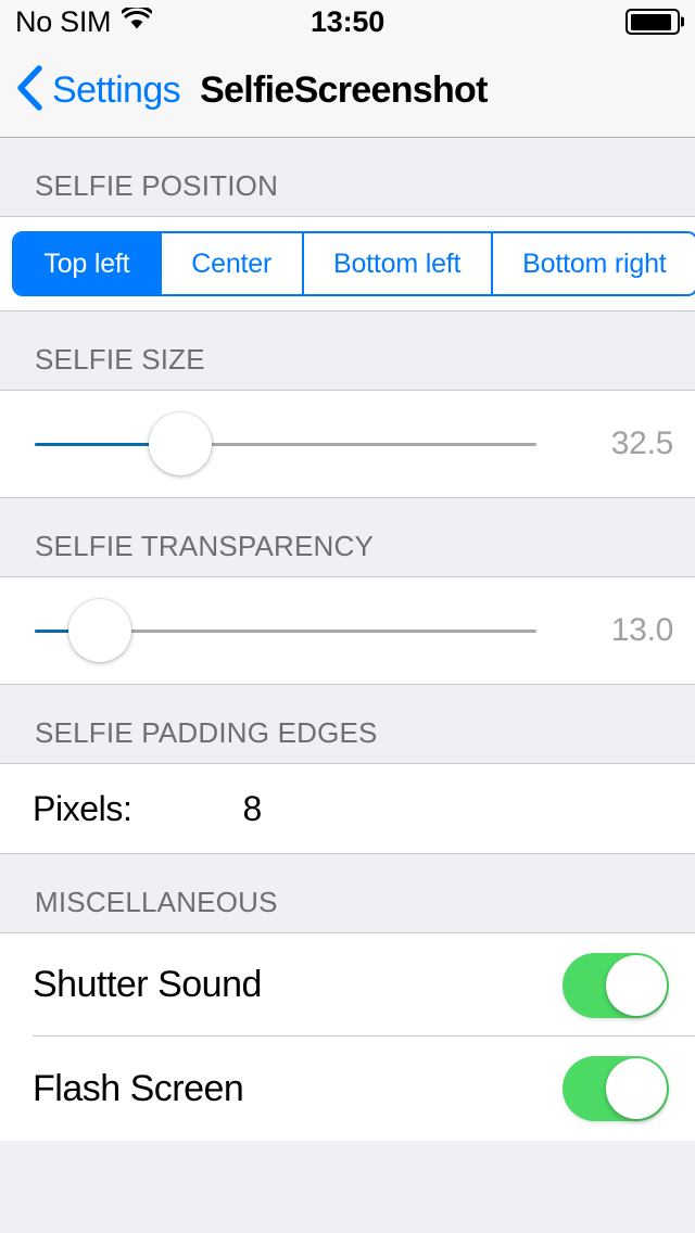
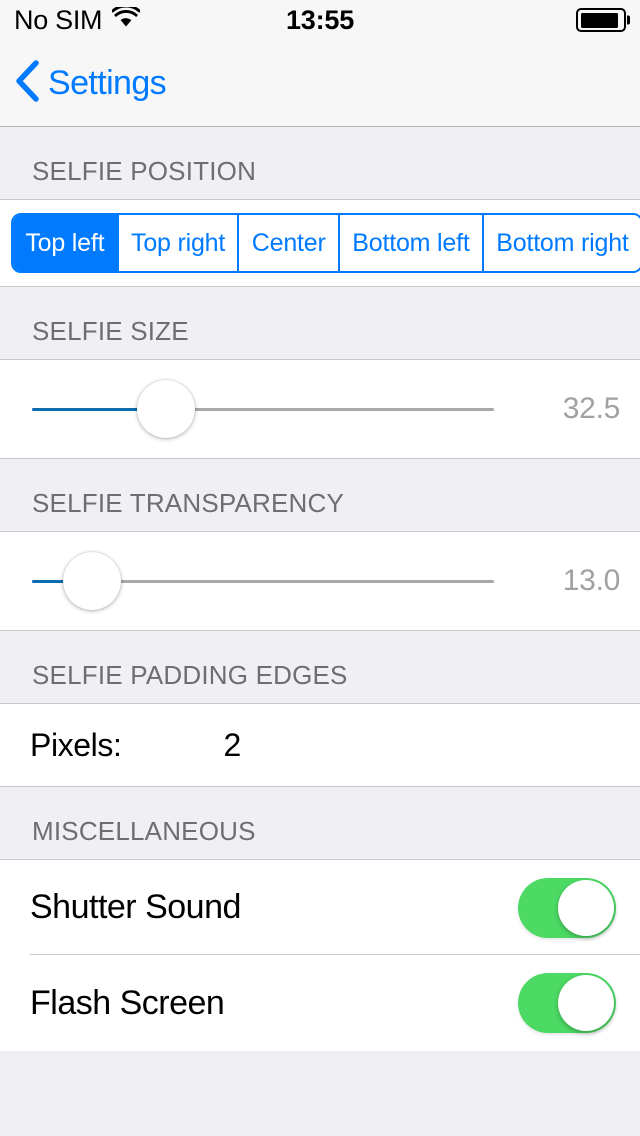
  No SIM
- 13:50
+ 13:55
  Settings
- SelfieScreenshot
  SELFIE POSITION
  Top left
+ Top right
  Center
  Bottom left
  Bottom right
  SELFIE SIZE
  32.5
  SELFIE TRANSPARENCY
  13.0
  SELFIE PADDING EDGES
  Pixels:
- 8
+ 2
  MISCELLANEOUS
  Shutter Sound
  Flash Screen
